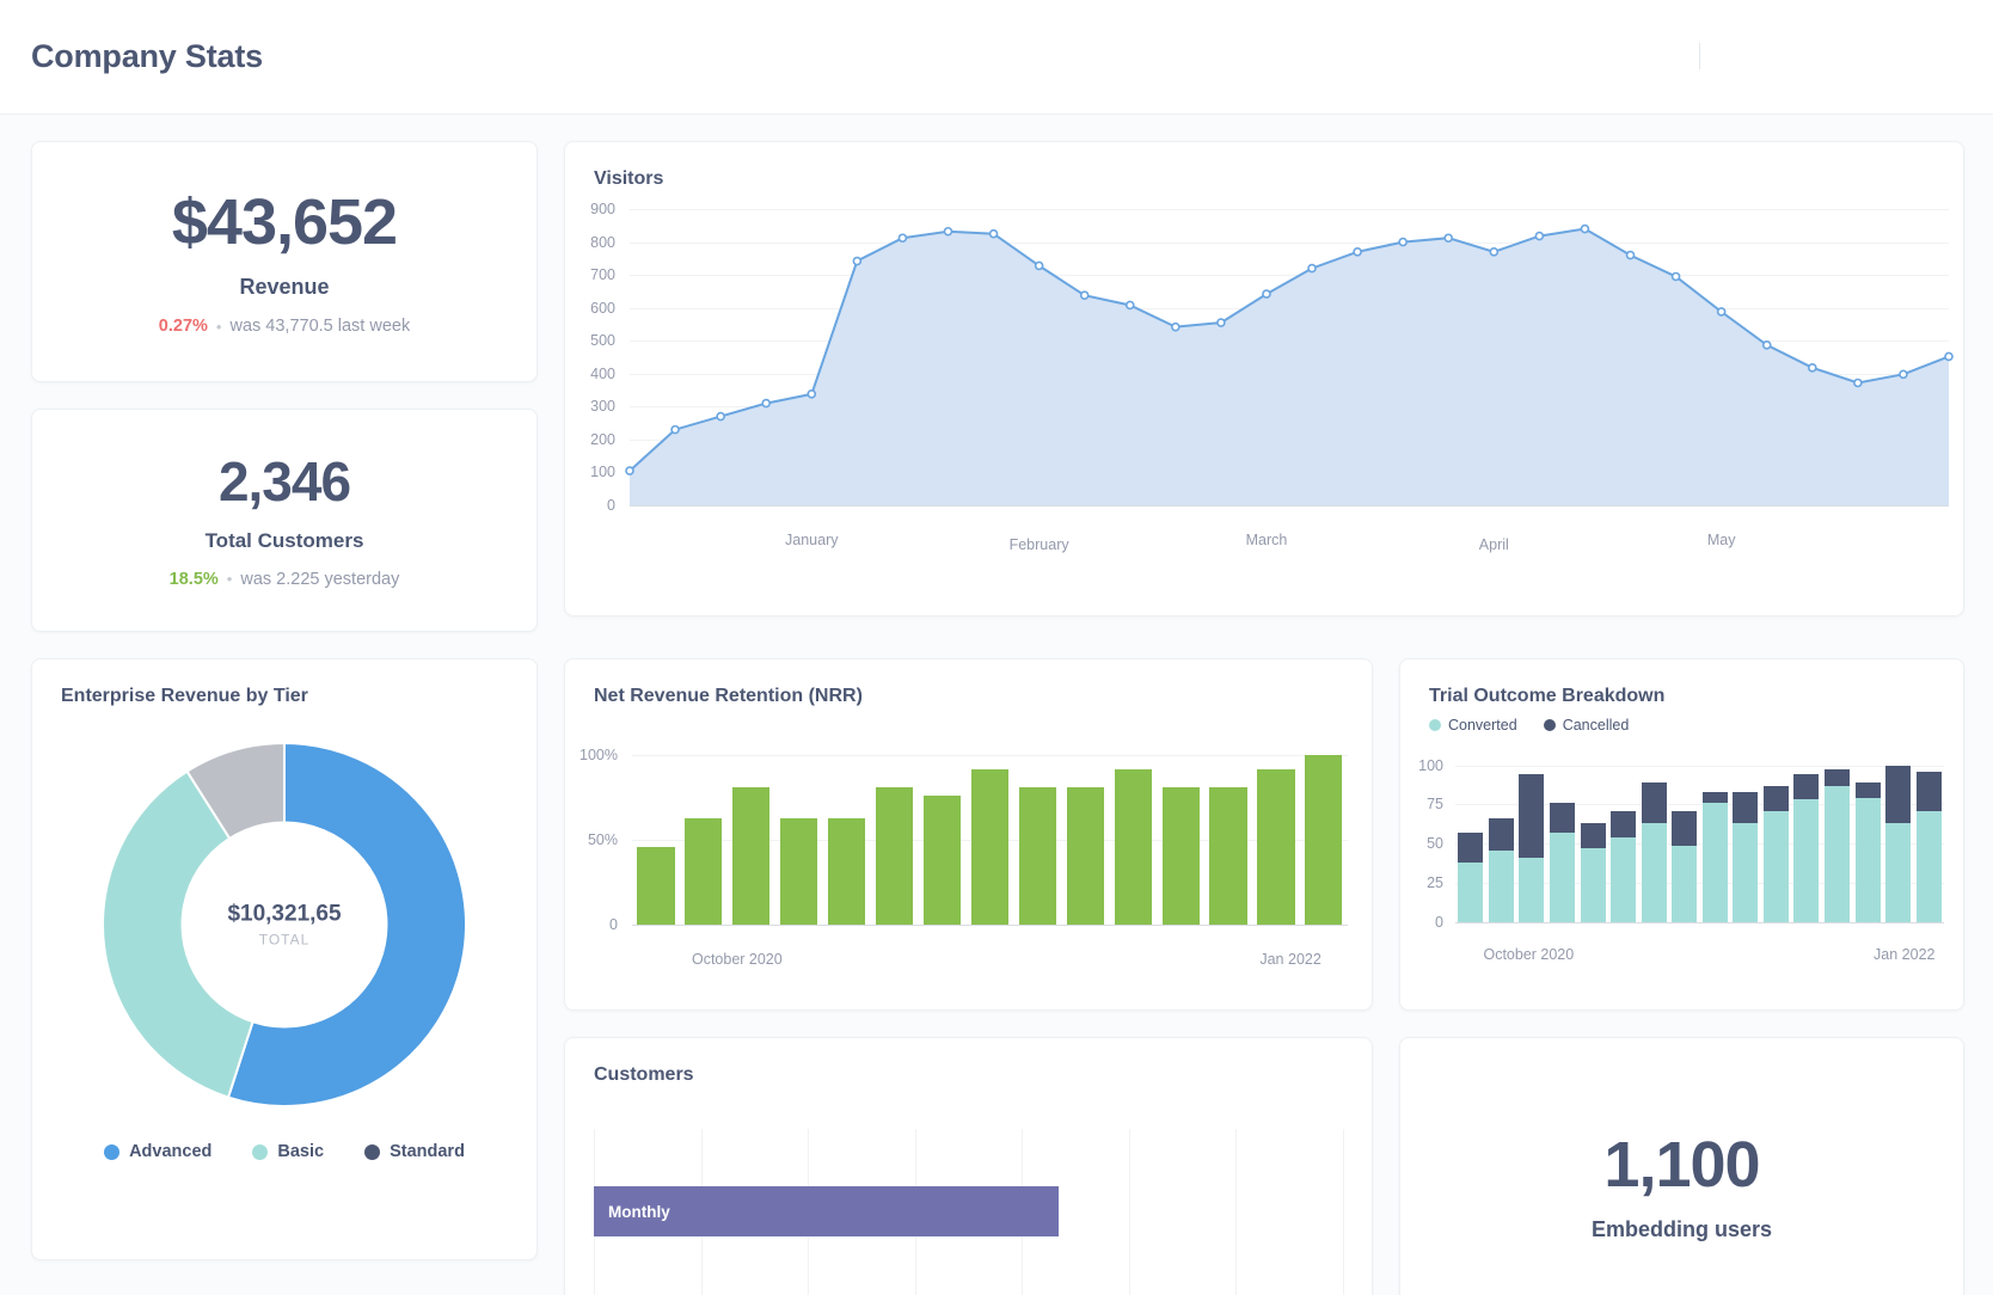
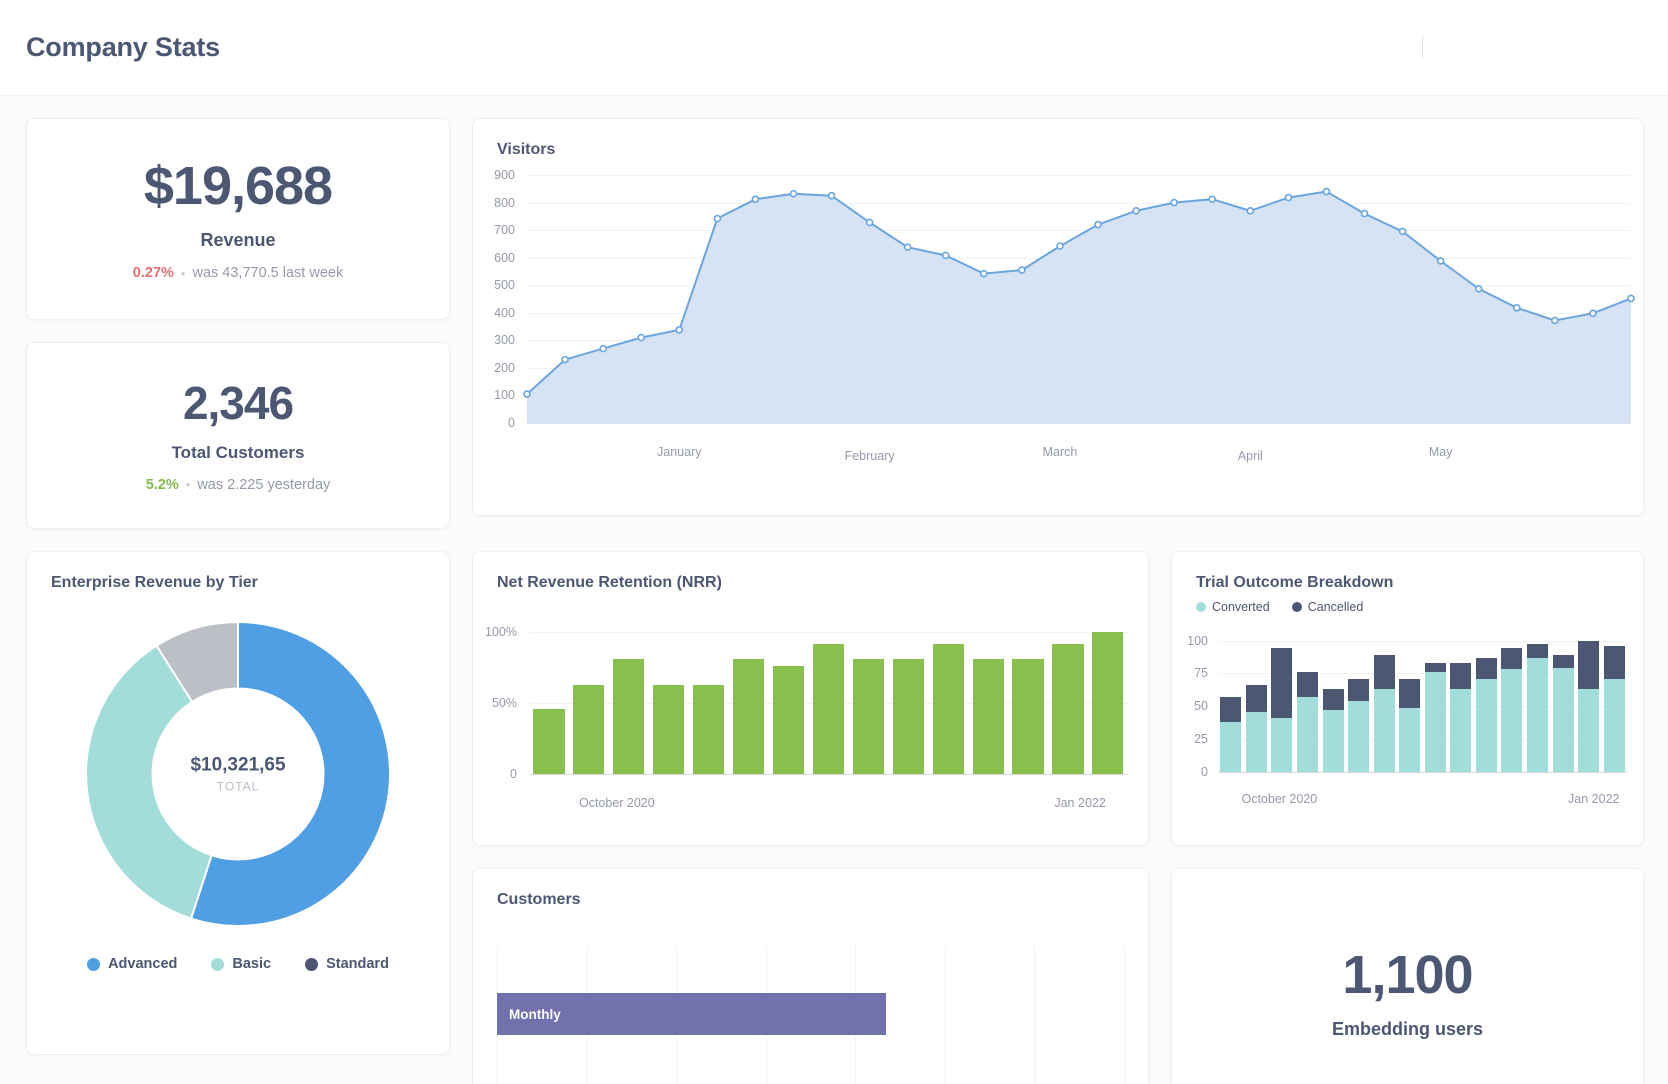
  Company Stats
- $43,652
+ $19,688
  Revenue
  0.27%
  •
  was 43,770.5 last week
  Visitors
  0
  100
  200
  300
  400
  500
  600
  700
  800
  900
  January
  February
  March
  April
  May
  2,346
  Total Customers
- 18.5%
+ 5.2%
  •
  was 2.225 yesterday
  Enterprise Revenue by Tier
  $10,321,65
  TOTAL
  Advanced
  Basic
  Standard
  Net Revenue Retention (NRR)
  0
  50%
  100%
  October 2020
  Jan 2022
  Trial Outcome Breakdown
  Converted
  Cancelled
  0
  25
  50
  75
  100
  October 2020
  Jan 2022
  Customers
  Monthly
  1,100
  Embedding users
